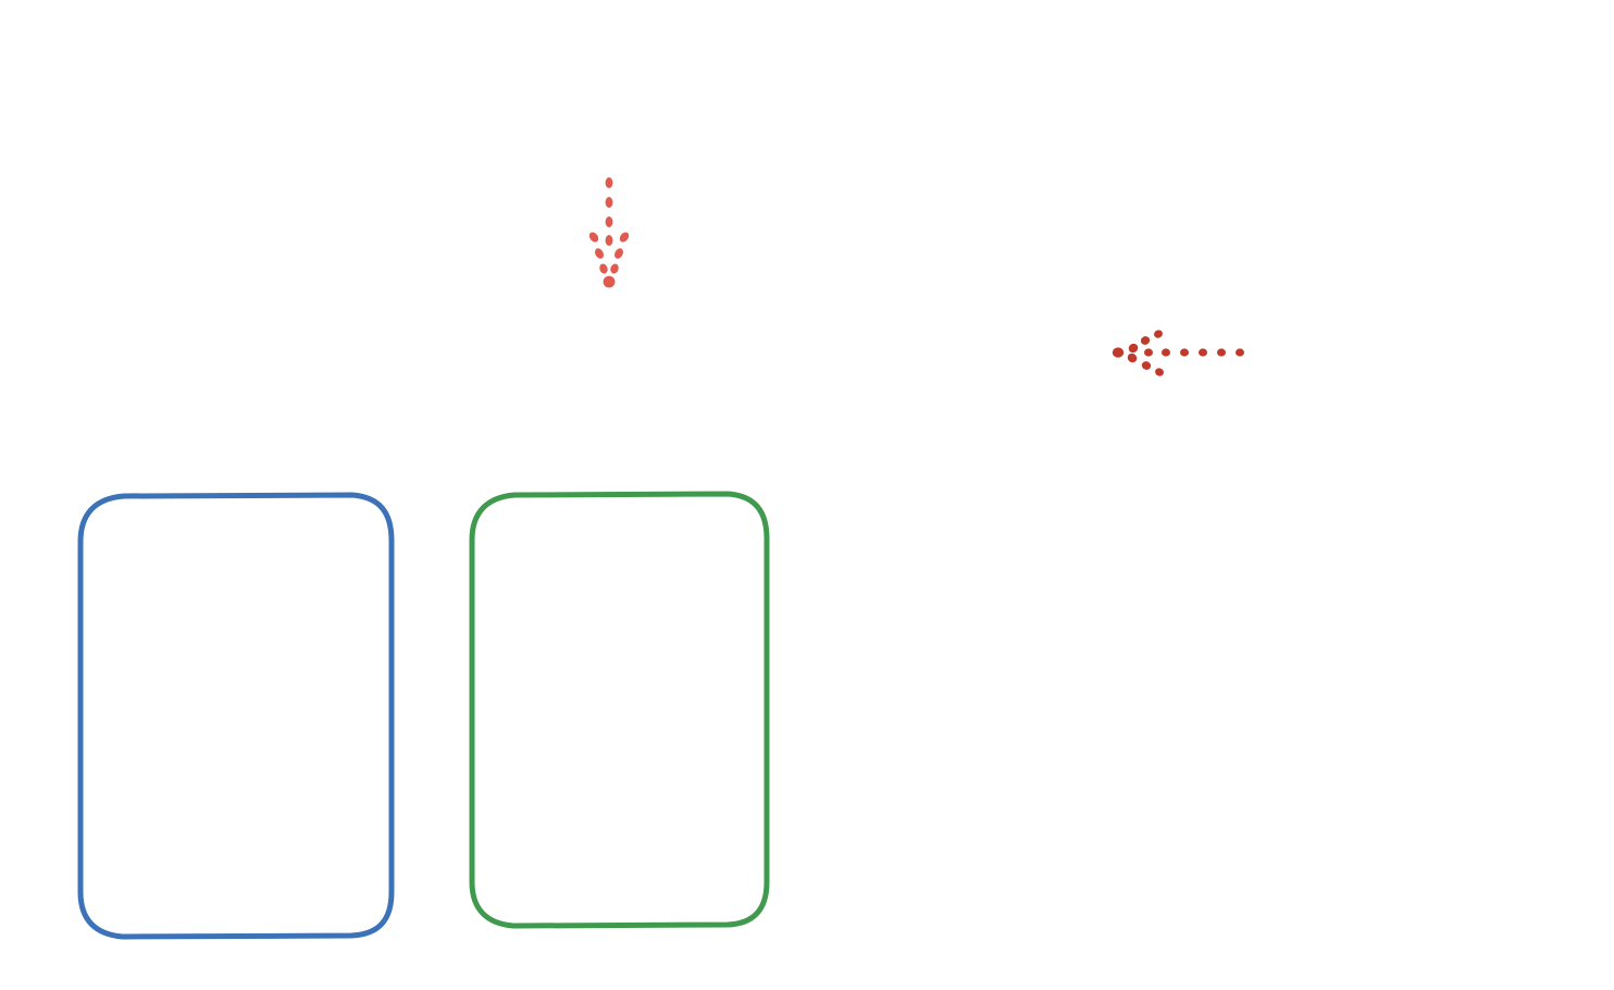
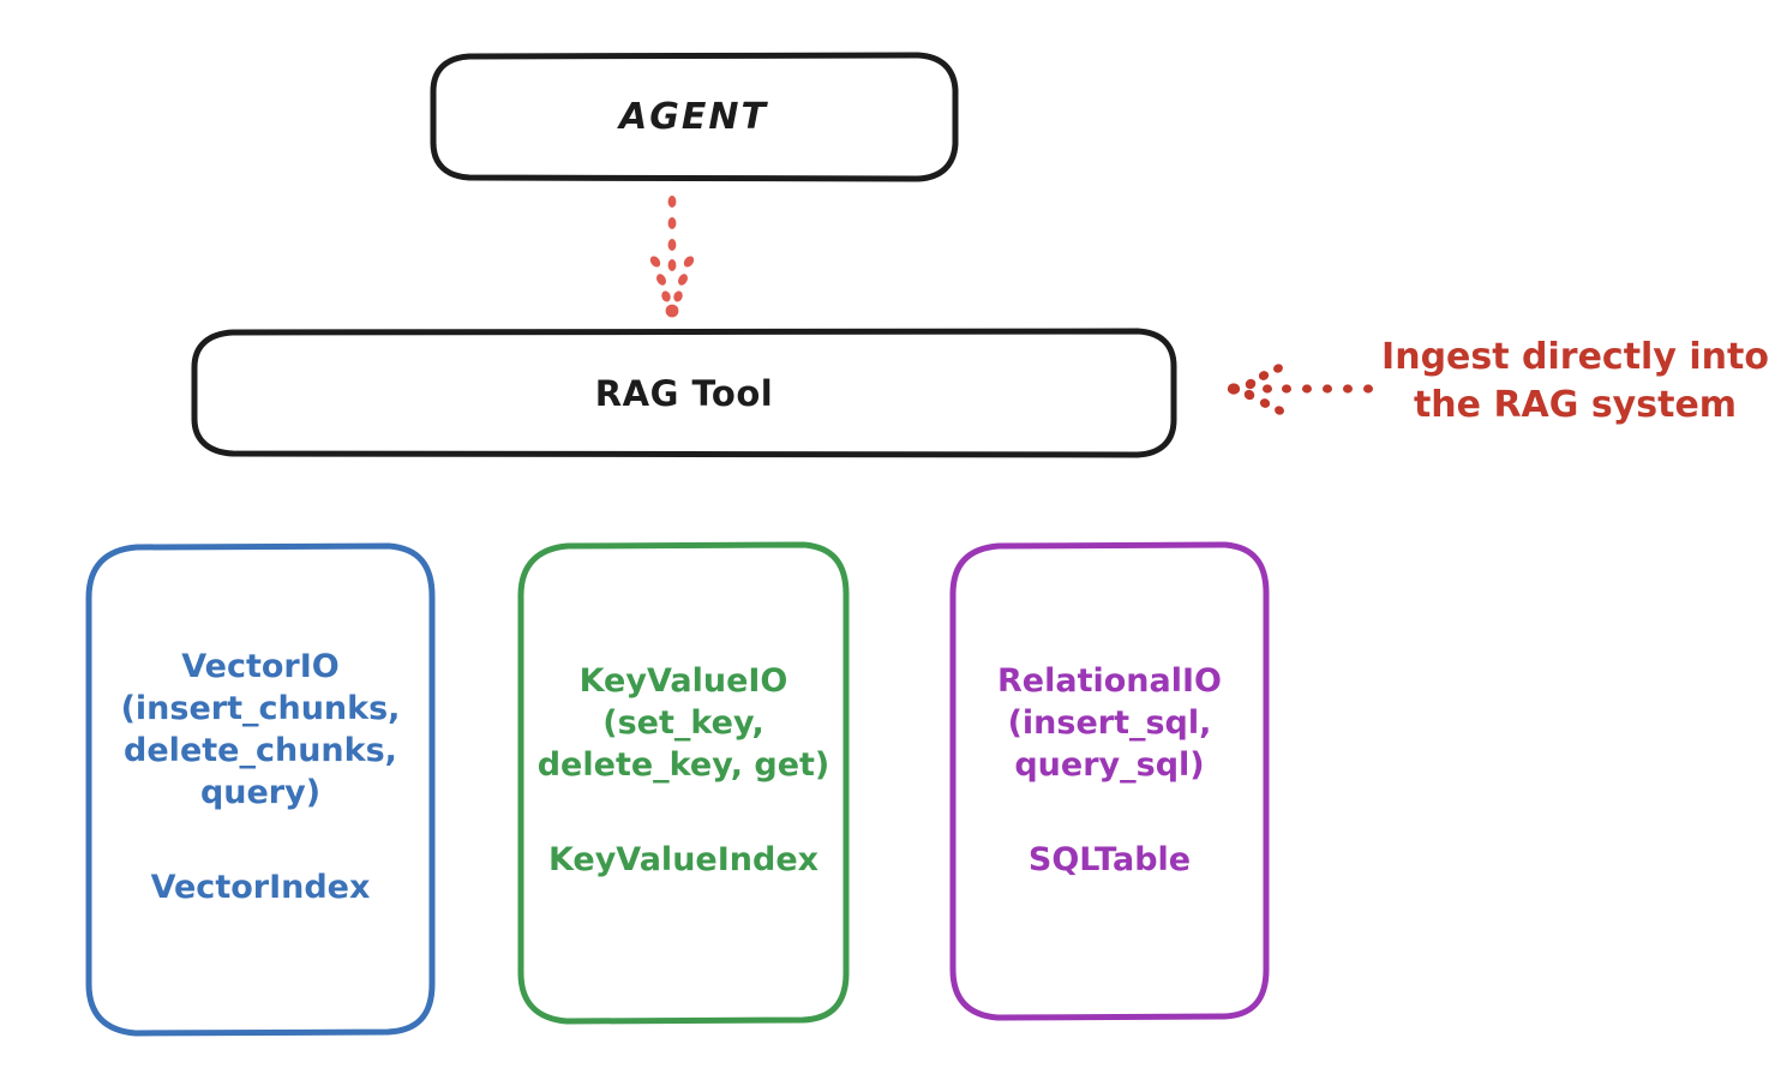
+ AGENT
+ RAG Tool
+ Ingest directly into
+ the RAG system
+ VectorIO
+ (insert_chunks,
+ delete_chunks,
+ query)
+ VectorIndex
+ KeyValueIO
+ (set_key,
+ delete_key, get)
+ KeyValueIndex
+ RelationalIO
+ (insert_sql,
+ query_sql)
+ SQLTable
